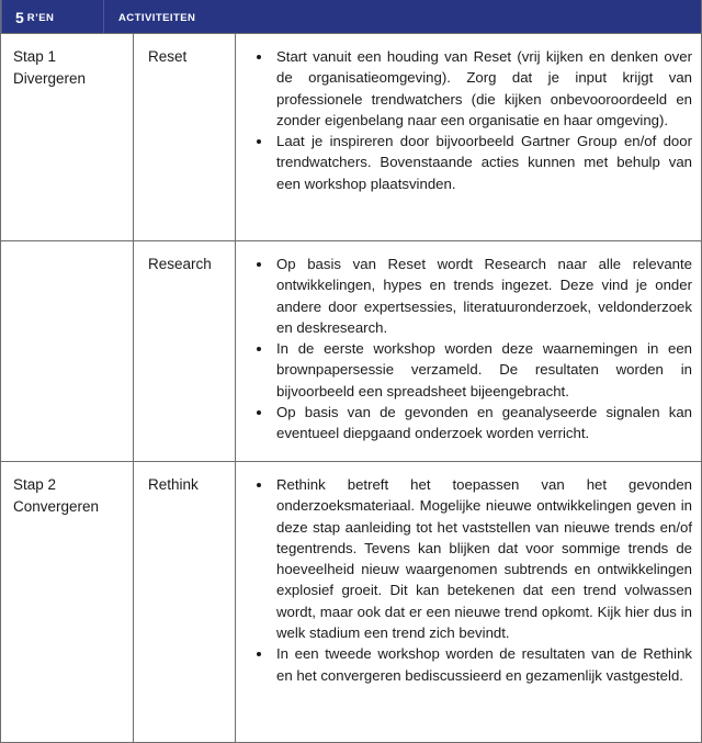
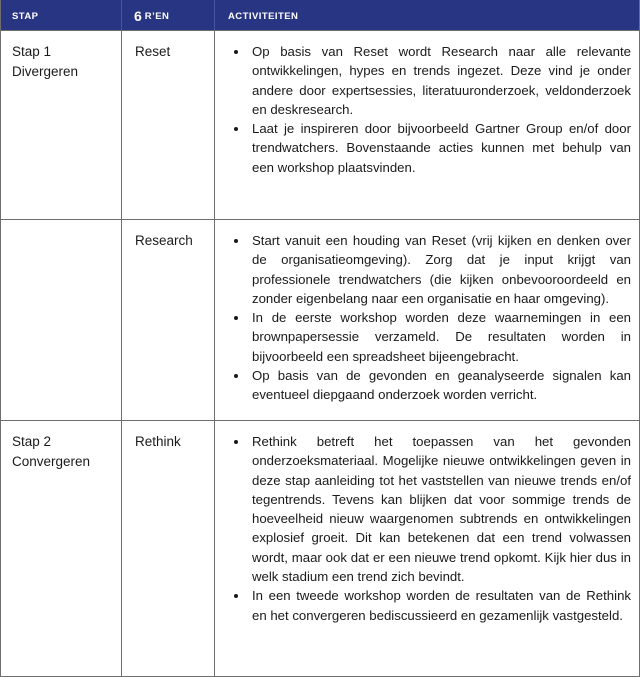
+ STAP
- 5
+ 6
  R’EN
  ACTIVITEITEN
  Stap 1
  Divergeren
  Reset
- Start vanuit een houding van Reset (vrij kijken en denken over de organisatieomgeving). Zorg dat je input krijgt van professionele trendwatchers (die kijken onbevooroordeeld en zonder eigenbelang naar een organisatie en haar omgeving).
+ Op basis van Reset wordt Research naar alle relevante ontwikkelingen, hypes en trends ingezet. Deze vind je onder andere door expertsessies, literatuuronderzoek, veldonderzoek en deskresearch.
  Laat je inspireren door bijvoorbeeld Gartner Group en/of door trendwatchers. Bovenstaande acties kunnen met behulp van een workshop plaatsvinden.
  Research
- Op basis van Reset wordt Research naar alle relevante ontwikkelingen, hypes en trends ingezet. Deze vind je onder andere door expertsessies, literatuuronderzoek, veldonderzoek en deskresearch.
+ Start vanuit een houding van Reset (vrij kijken en denken over de organisatieomgeving). Zorg dat je input krijgt van professionele trendwatchers (die kijken onbevooroordeeld en zonder eigenbelang naar een organisatie en haar omgeving).
  In de eerste workshop worden deze waarnemingen in een brownpapersessie verzameld. De resultaten worden in bijvoorbeeld een spreadsheet bijeengebracht.
  Op basis van de gevonden en geanalyseerde signalen kan eventueel diepgaand onderzoek worden verricht.
  Stap 2
  Convergeren
  Rethink
  Rethink betreft het toepassen van het gevonden onderzoeksmateriaal. Mogelijke nieuwe ontwikkelingen geven in deze stap aanleiding tot het vaststellen van nieuwe trends en/of tegentrends. Tevens kan blijken dat voor sommige trends de hoeveelheid nieuw waargenomen subtrends en ontwikkelingen explosief groeit. Dit kan betekenen dat een trend volwassen wordt, maar ook dat er een nieuwe trend opkomt. Kijk hier dus in welk stadium een trend zich bevindt.
  In een tweede workshop worden de resultaten van de Rethink en het convergeren bediscussieerd en gezamenlijk vastgesteld.
